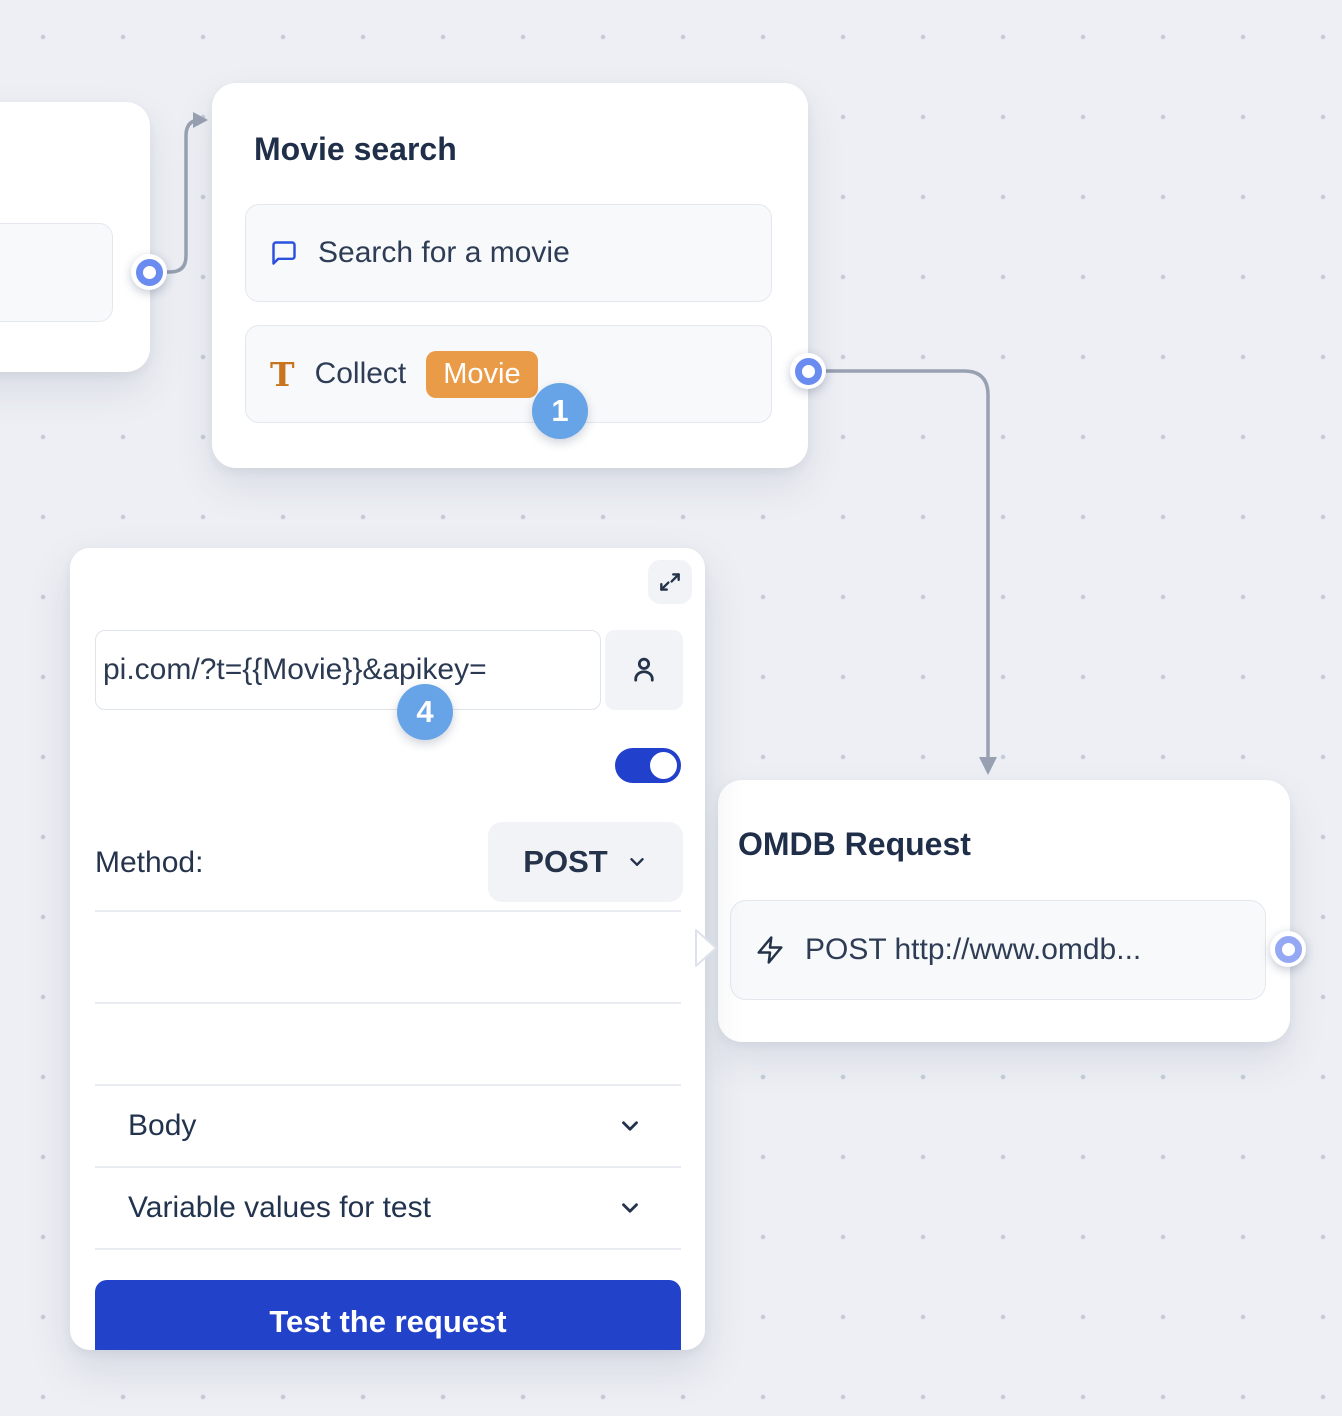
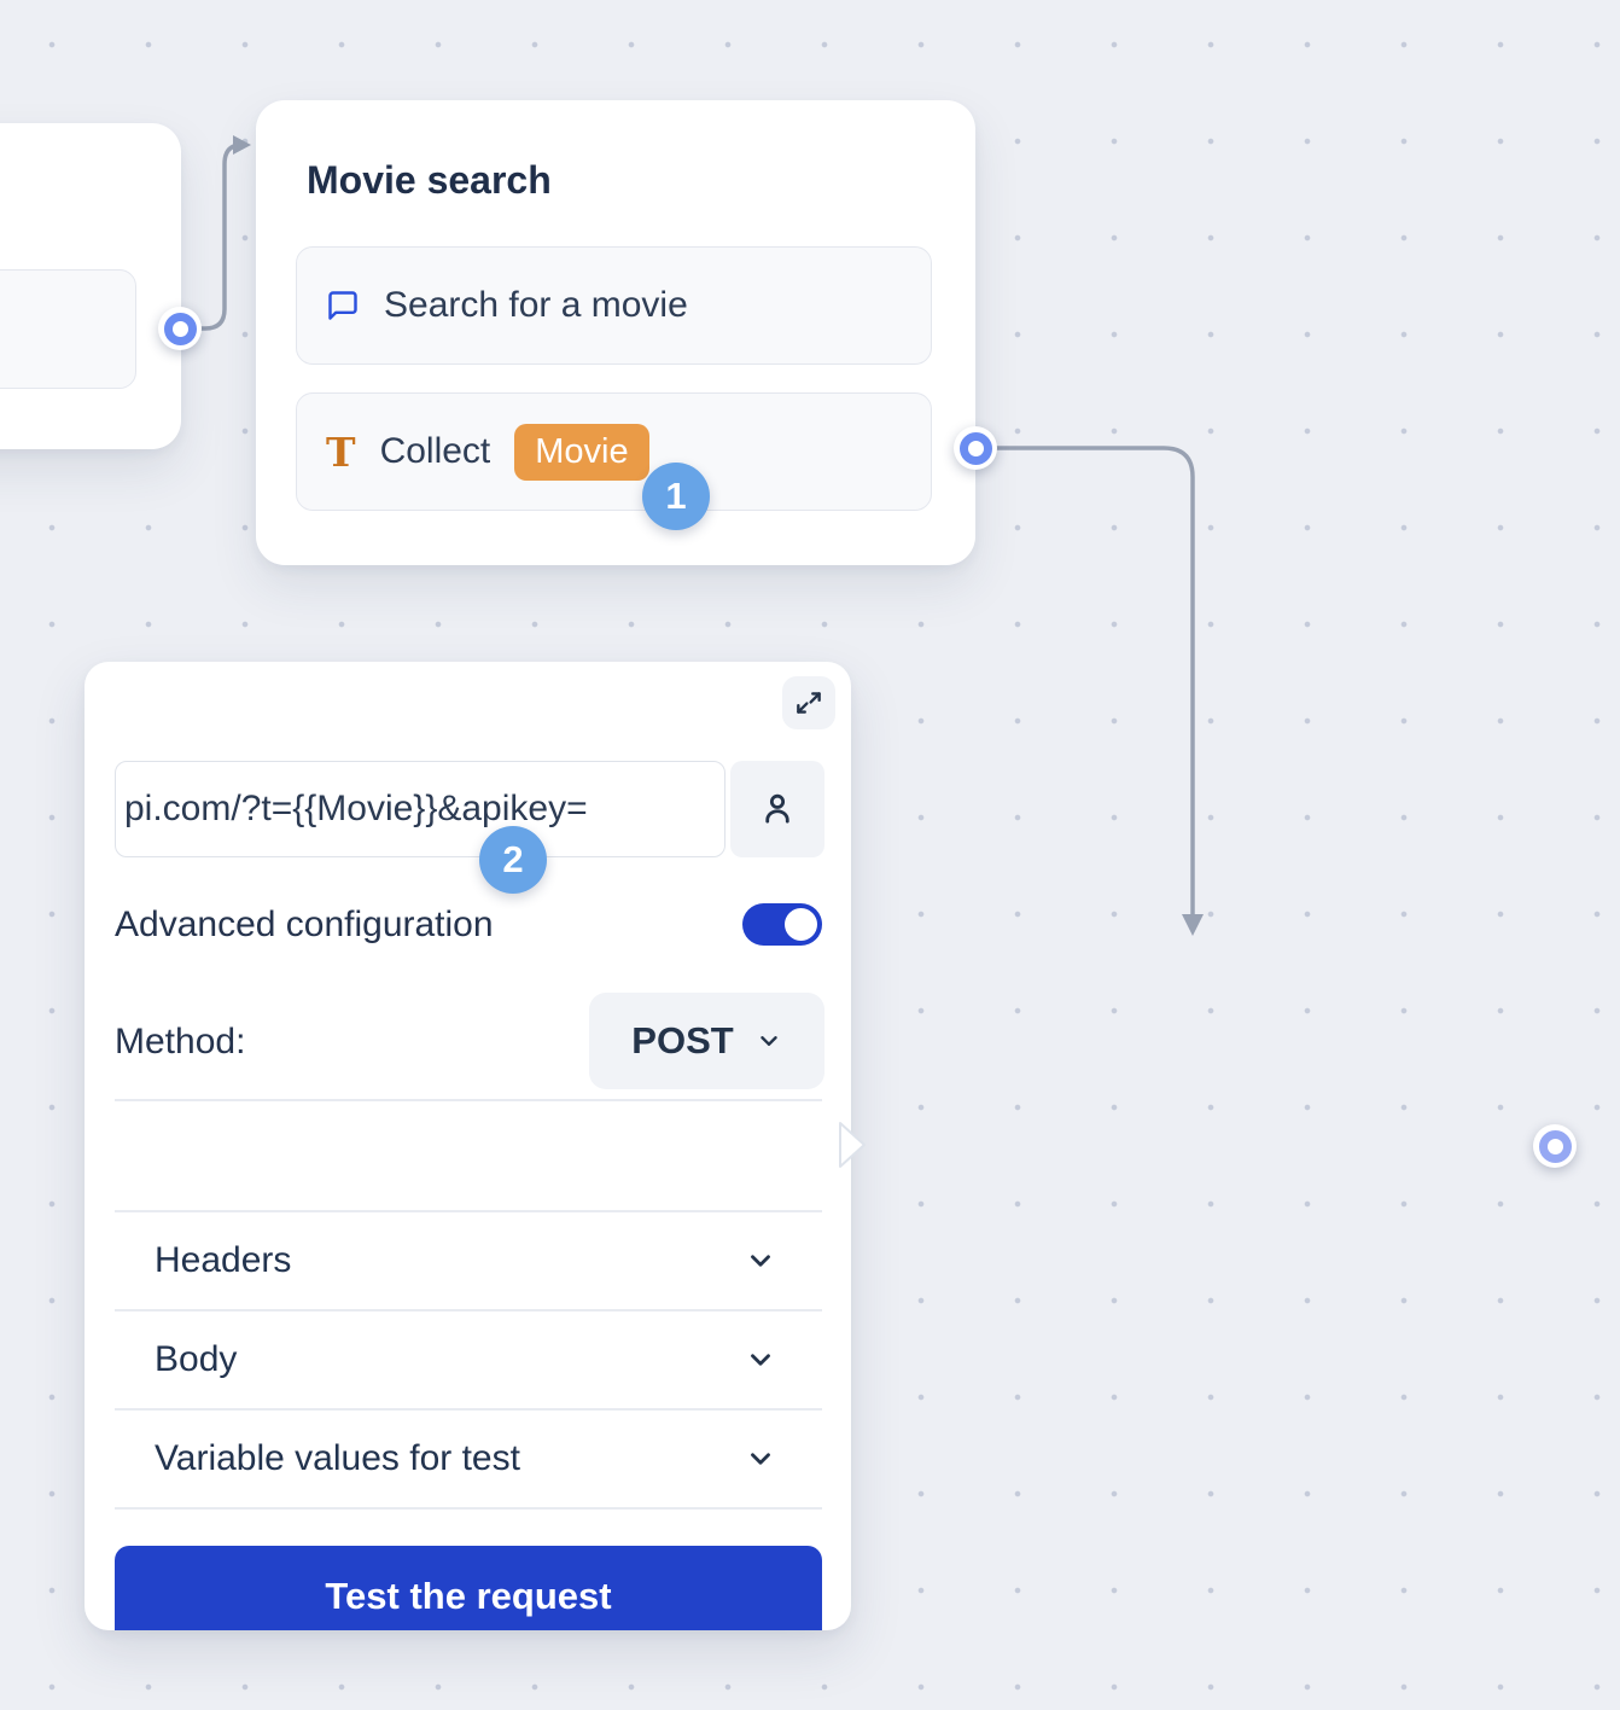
  Movie search
  Search for a movie
  T
  Collect
  Movie
  1
- OMDB Request
- POST http://www.omdb...
  pi.com/?t={{Movie}}&apikey=
+ Advanced configuration
  Method:
  POST
+ Headers
  Body
  Variable values for test
  Test the request
- 4
+ 2
